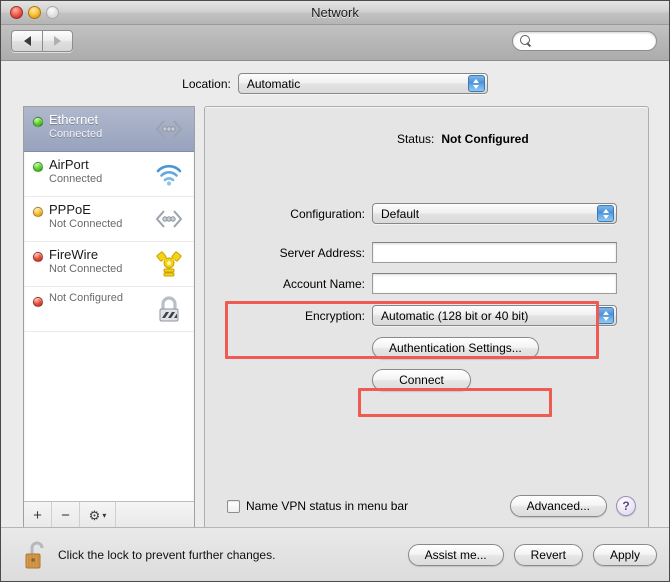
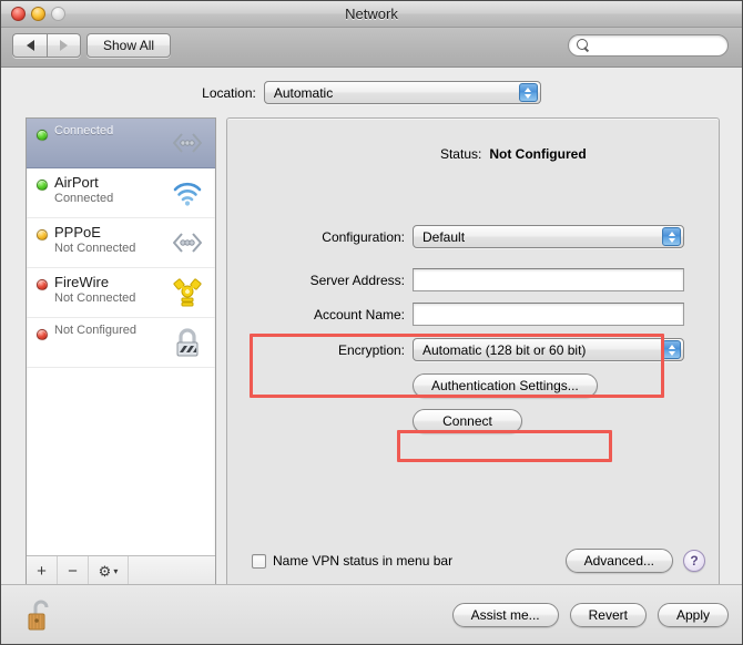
  Network
+ Show All
  Location:
  Automatic
- Ethernet
  Connected
  AirPort
  Connected
  PPPoE
  Not Connected
  FireWire
  Not Connected
  Not Configured
  +
  −
  ⚙
  ▾
  Status:
  Not Configured
  Configuration:
  Default
  Server Address:
  Account Name:
  Encryption:
- Automatic (128 bit or 40 bit)
+ Automatic (128 bit or 60 bit)
  Authentication Settings...
  Connect
  Name VPN status in menu bar
  Advanced...
  ?
- Click the lock to prevent further changes.
  Assist me...
  Revert
  Apply
